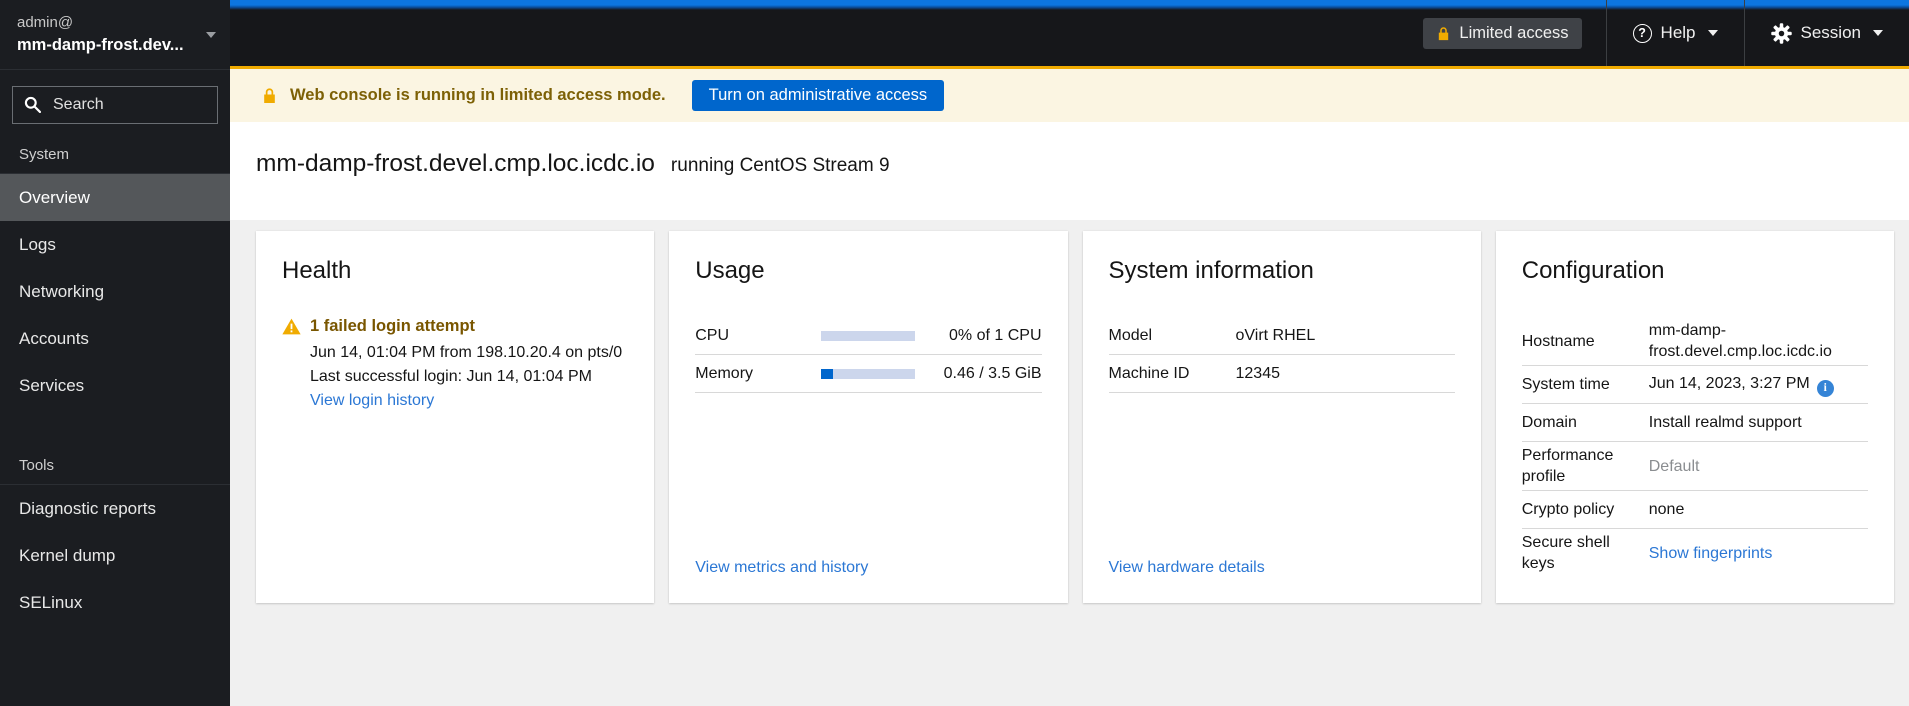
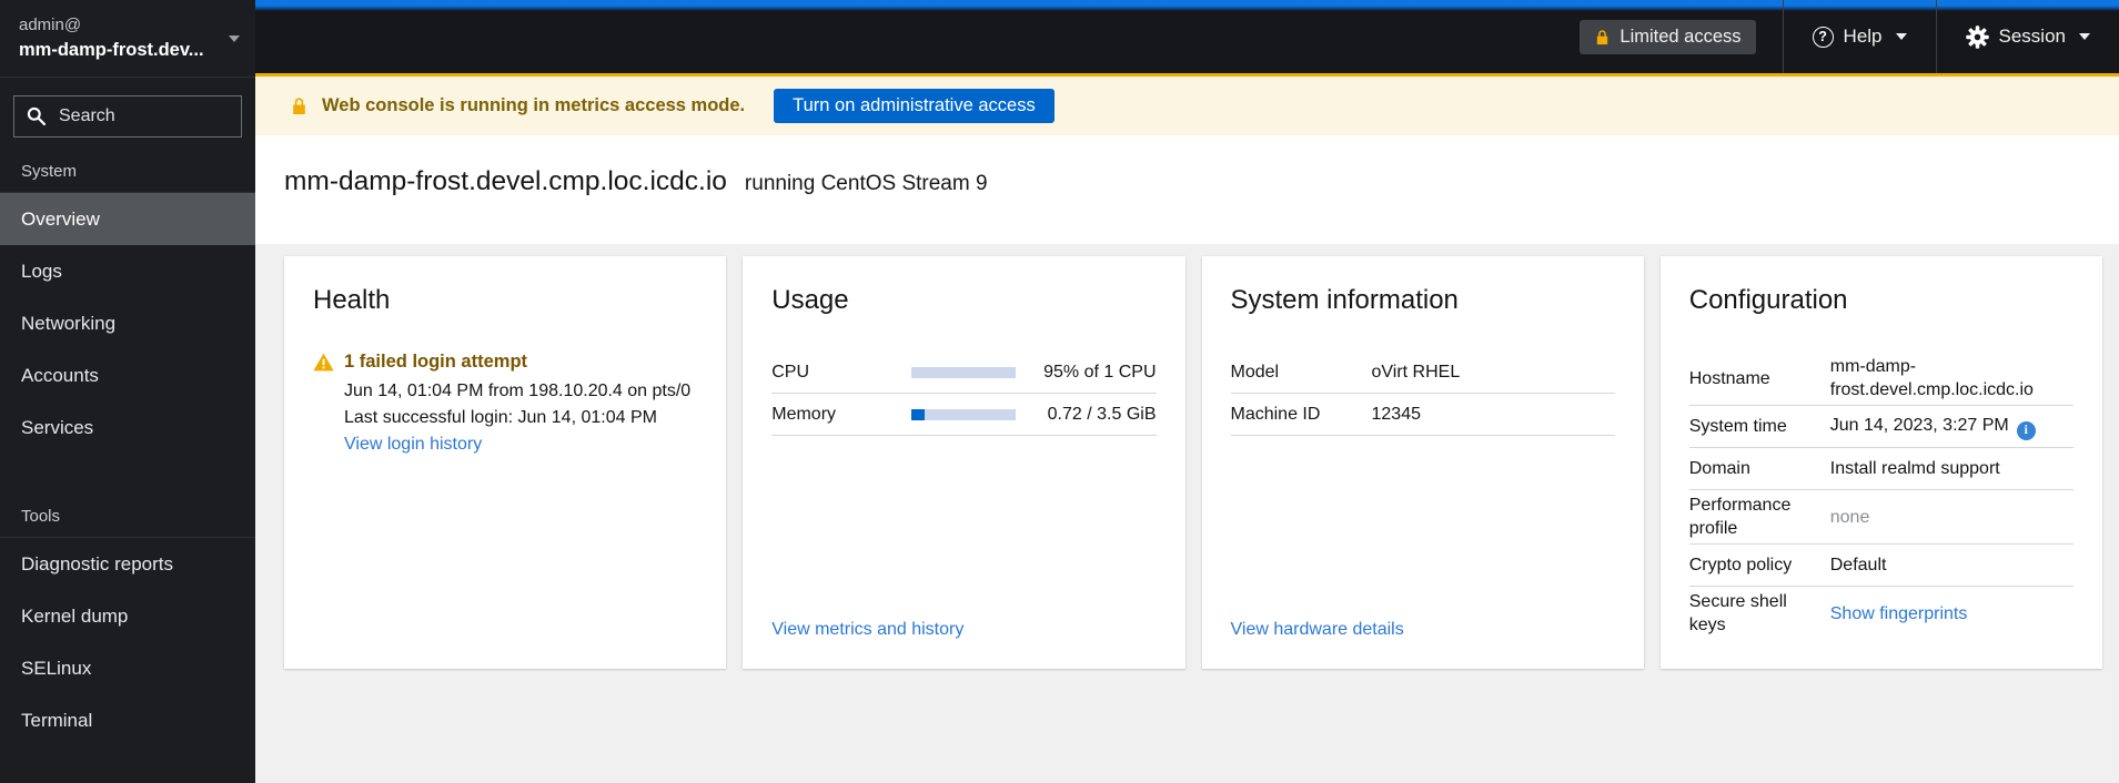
  admin@
  mm-damp-frost.dev...
  Search
  System
  Overview
  Logs
  Networking
  Accounts
  Services
  Tools
  Diagnostic reports
  Kernel dump
  SELinux
+ Terminal
  Limited access
  ?
  Help
  Session
- Web console is running in limited access mode.
+ Web console is running in metrics access mode.
  Turn on administrative access
  mm-damp-frost.devel.cmp.loc.icdc.io
  running CentOS Stream 9
  Health
  1 failed login attempt
  Jun 14, 01:04 PM from 198.10.20.4 on pts/0
  Last successful login: Jun 14, 01:04 PM
  View login history
  Usage
  CPU
- 0% of 1 CPU
+ 95% of 1 CPU
  Memory
- 0.46 / 3.5 GiB
+ 0.72 / 3.5 GiB
  View metrics and history
  System information
  Model
  oVirt RHEL
  Machine ID
  12345
  View hardware details
  Configuration
  Hostname
  mm-damp-frost.devel.cmp.loc.icdc.io
  System time
  Jun 14, 2023, 3:27 PM i
  Domain
  Install realmd support
  Performance profile
- Default
+ none
  Crypto policy
- none
+ Default
  Secure shell keys
  Show fingerprints
